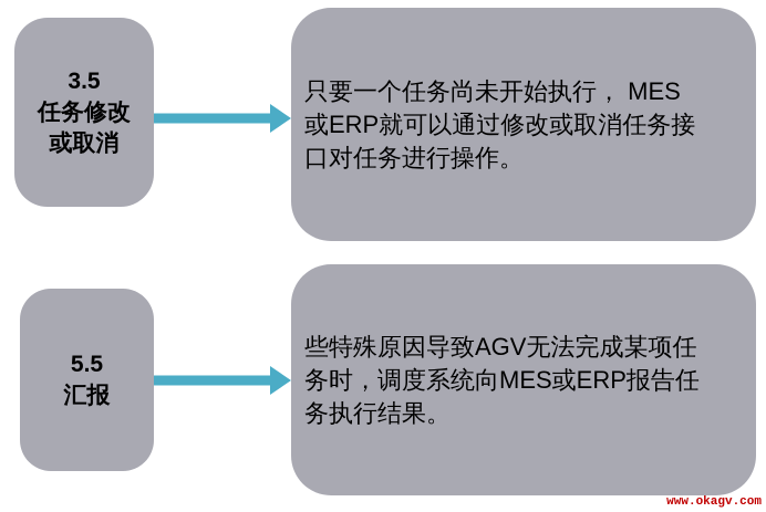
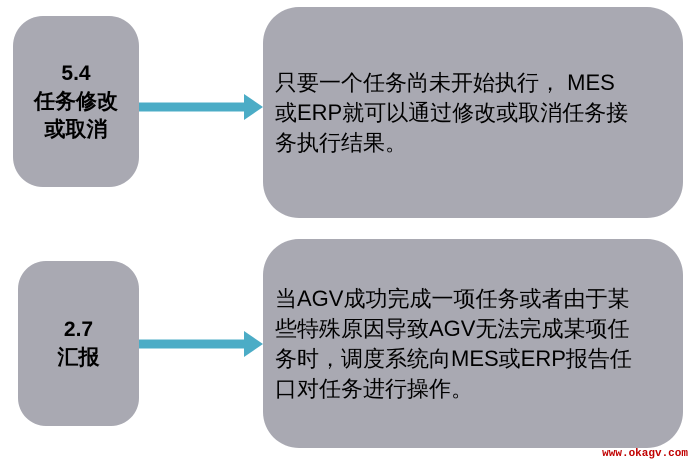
- 3.5
+ 5.4
  任务修改
  或取消
  只要一个任务尚未开始执行， MES
  或ERP就可以通过修改或取消任务接
- 口对任务进行操作。
+ 务执行结果。
- 5.5
+ 2.7
  汇报
+ 当AGV成功完成一项任务或者由于某
  些特殊原因导致AGV无法完成某项任
  务时，调度系统向MES或ERP报告任
- 务执行结果。
+ 口对任务进行操作。
  www.okagv.com
